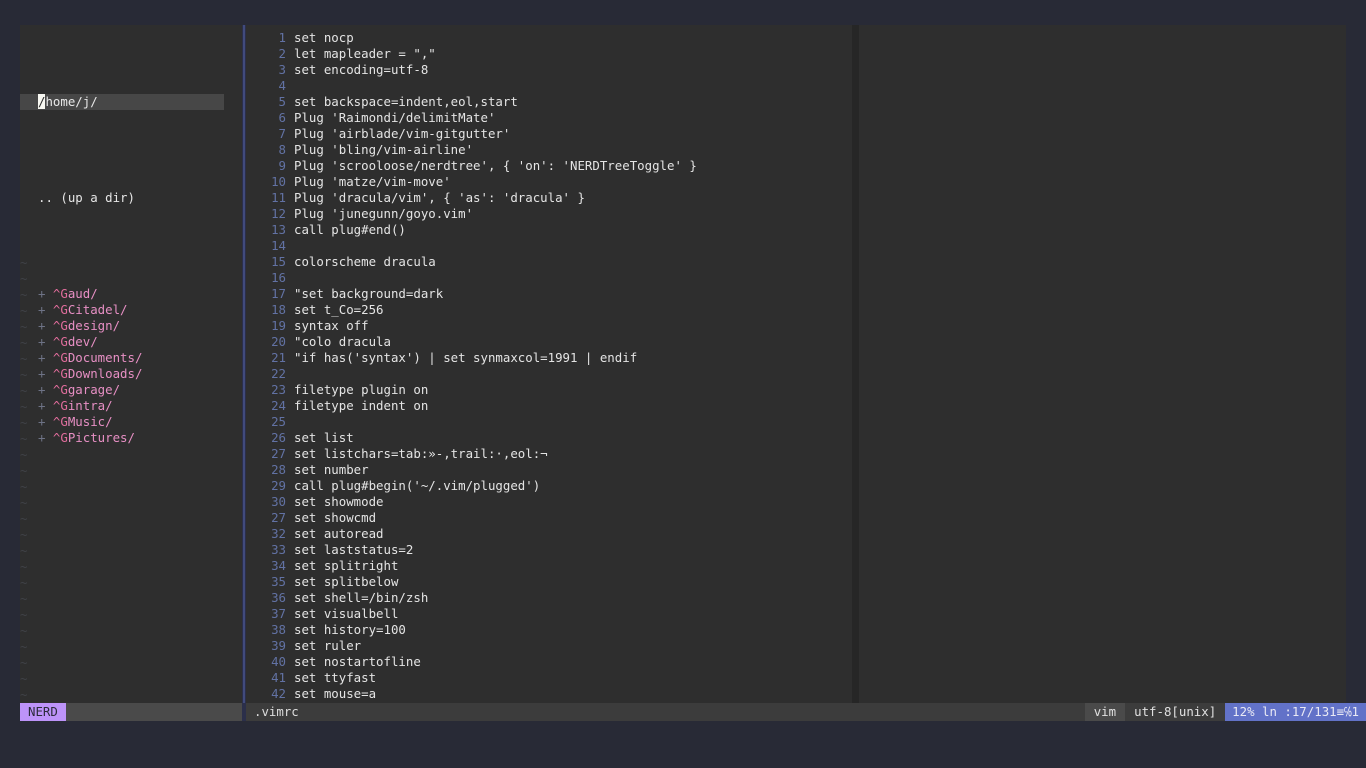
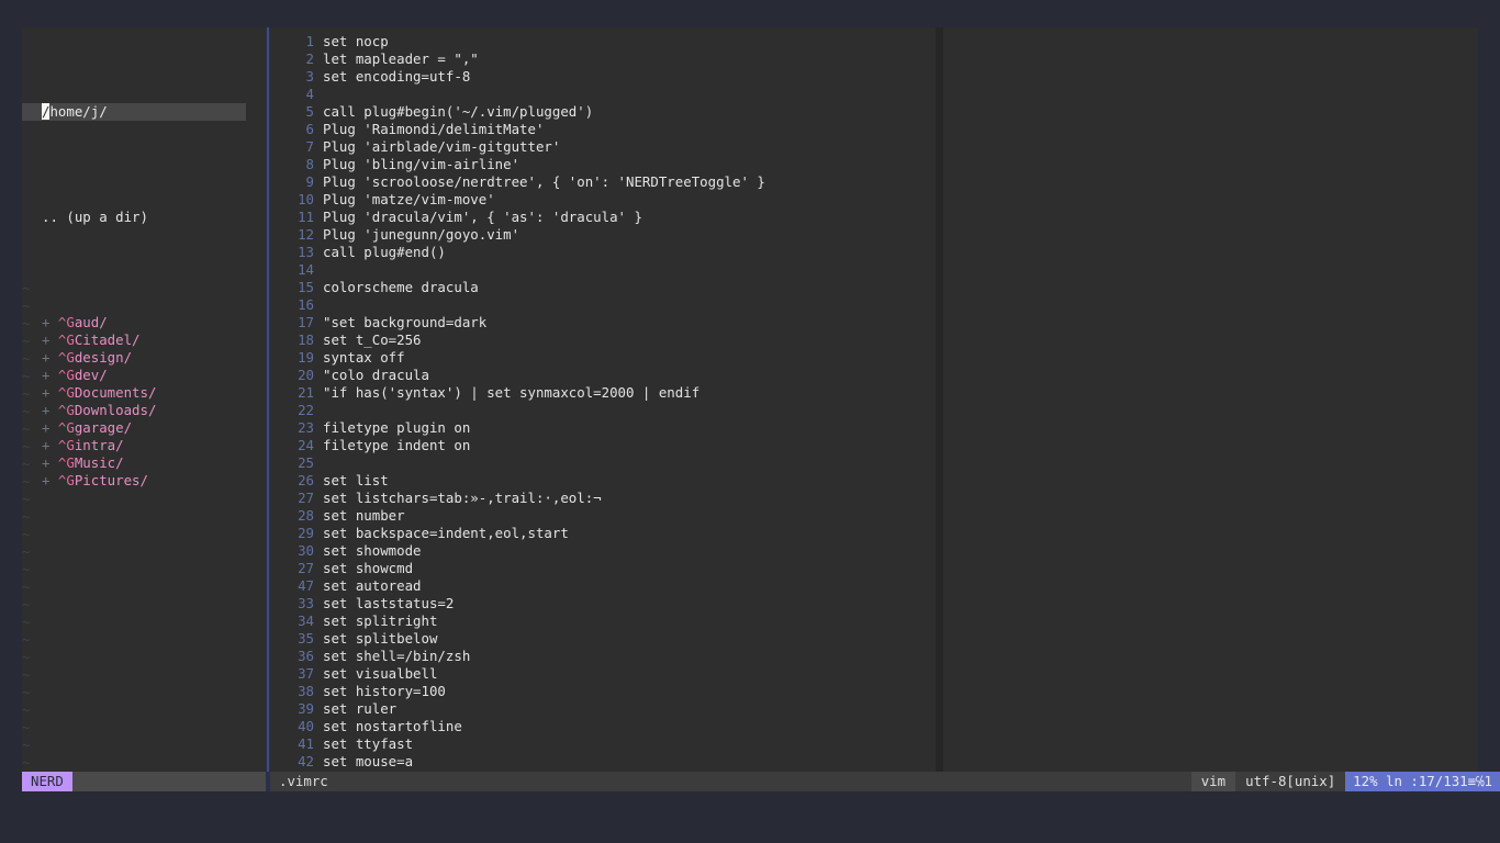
  .. (up a dir)
  + ^Gaud/
  + ^GCitadel/
  + ^Gdesign/
  + ^Gdev/
  + ^GDocuments/
  + ^GDownloads/
  + ^Ggarage/
  + ^Gintra/
  + ^GMusic/
  + ^GPictures/
  /home/j/
  1 set nocp
  2 let mapleader = ","
  3 set encoding=utf-8
  4
- 5 set backspace=indent,eol,start
+ 5 call plug#begin('~/.vim/plugged')
  6 Plug 'Raimondi/delimitMate'
  7 Plug 'airblade/vim-gitgutter'
  8 Plug 'bling/vim-airline'
  9 Plug 'scrooloose/nerdtree', { 'on': 'NERDTreeToggle' }
  10 Plug 'matze/vim-move'
  11 Plug 'dracula/vim', { 'as': 'dracula' }
  12 Plug 'junegunn/goyo.vim'
  13 call plug#end()
  14
  15 colorscheme dracula
  16
  17 "set background=dark
  18 set t_Co=256
  19 syntax off
  20 "colo dracula
- 21 "if has('syntax') | set synmaxcol=1991 | endif
+ 21 "if has('syntax') | set synmaxcol=2000 | endif
  22
  23 filetype plugin on
  24 filetype indent on
  25
  26 set list
  27 set listchars=tab:»-,trail:·,eol:¬
  28 set number
- 29 call plug#begin('~/.vim/plugged')
+ 29 set backspace=indent,eol,start
  30 set showmode
  27 set showcmd
- 32 set autoread
+ 47 set autoread
  33 set laststatus=2
  34 set splitright
  35 set splitbelow
  36 set shell=/bin/zsh
  37 set visualbell
  38 set history=100
  39 set ruler
  40 set nostartofline
  41 set ttyfast
  42 set mouse=a
  NERD
  .vimrc
  vim
  utf-8[unix]
  12% ln :17/131≡℅1
